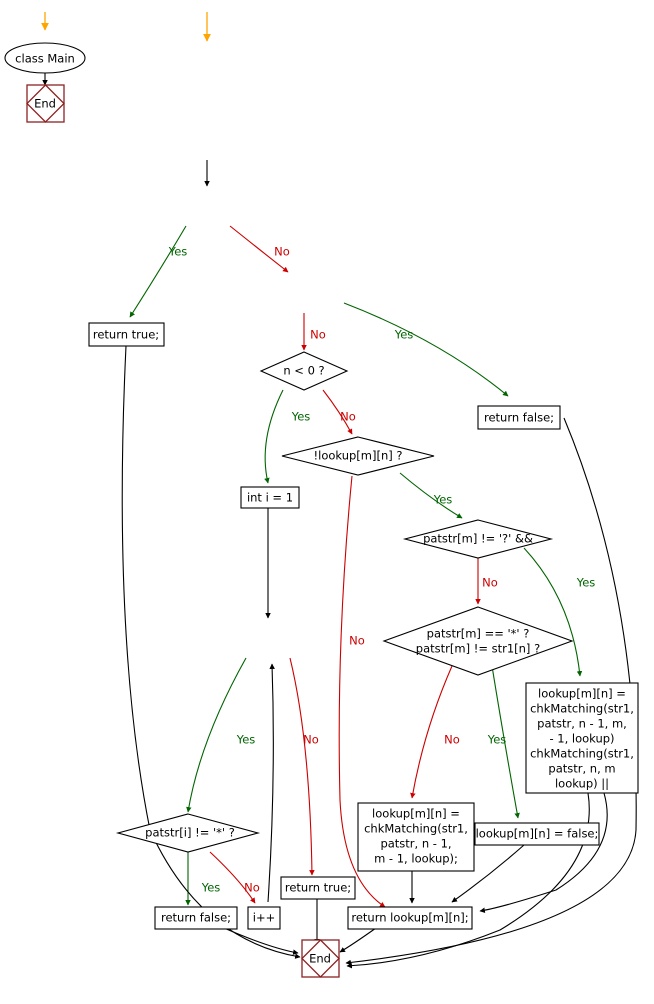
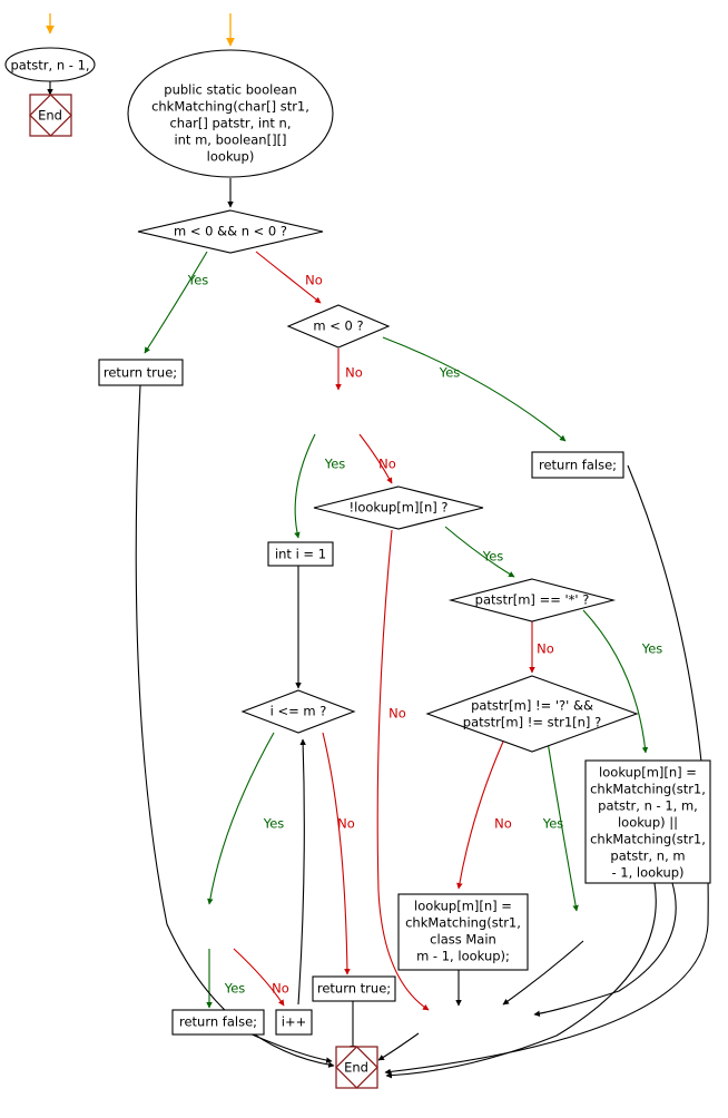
- class Main
+ patstr, n - 1,
  End
+ public static boolean
+ chkMatching(char[] str1,
+ char[] patstr, int n,
+ int m, boolean[][]
+ lookup)
+ m < 0 && n < 0 ?
  return true;
+ m < 0 ?
  return false;
- n < 0 ?
  !lookup[m][n] ?
  int i = 1
- patstr[m] != '?' &&
+ patstr[m] == '*' ?
+ i <= m ?
- patstr[m] == '*' ?
+ patstr[m] != '?' &&
  patstr[m] != str1[n] ?
  lookup[m][n] =
  chkMatching(str1,
  patstr, n - 1, m,
- - 1, lookup)
+ lookup) ||
  chkMatching(str1,
  patstr, n, m
- lookup) ||
+ - 1, lookup)
- patstr[i] != '*' ?
  lookup[m][n] =
  chkMatching(str1,
- patstr, n - 1,
+ class Main
  m - 1, lookup);
- lookup[m][n] = false;
  return false;
  i++
  return true;
- return lookup[m][n];
  End
  Yes
  No
  No
  Yes
  Yes
  No
  Yes
  No
  No
  Yes
  No
  Yes
  Yes
  No
  Yes
  No
